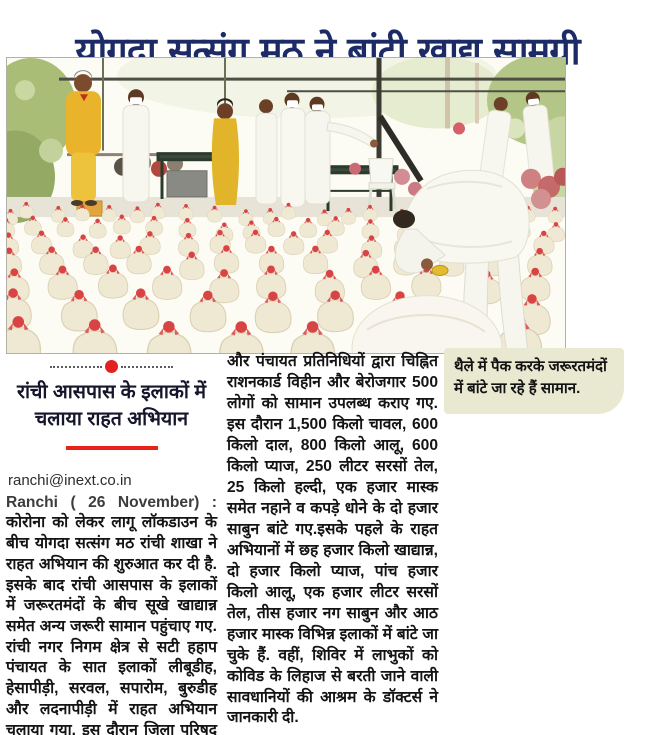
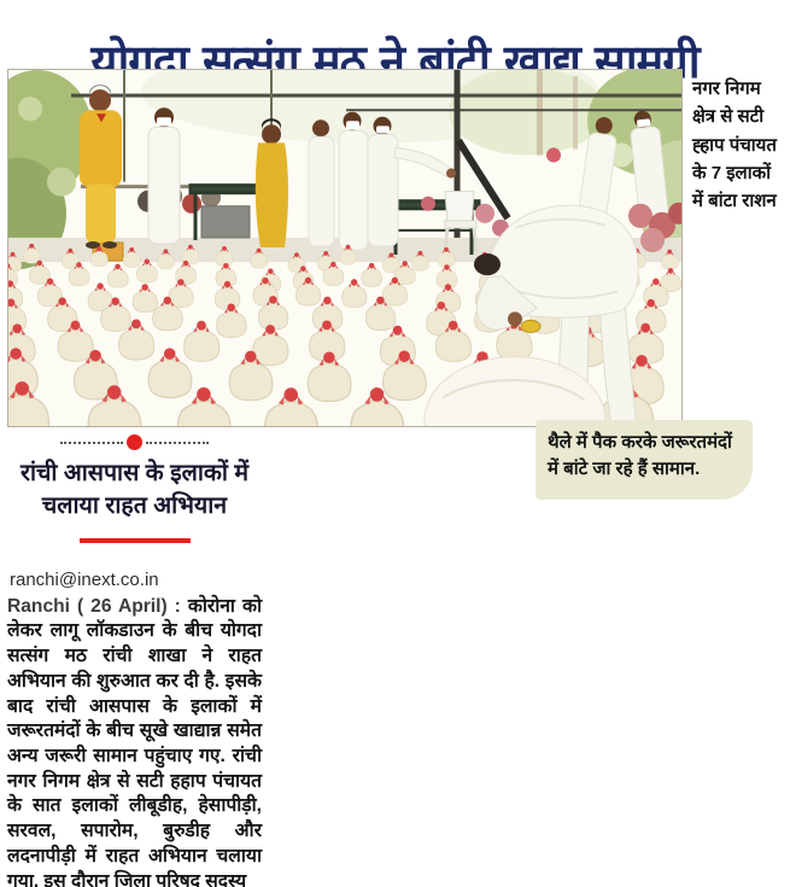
  योगदा सत्संग मठ ने बांटी खाद्य सामग्री
+ नगर निगम क्षेत्र से सटी ह्हाप पंचायत के 7 इलाकों में बांटा राशन
  थैले में पैक करके जरूरतमंदों में बांटे जा रहे हैं सामान.
  रांची आसपास के इलाकों में चलाया राहत अभियान
  ranchi@inext.co.in
- Ranchi ( 26 November) : कोरोना को लेकर लागू लॉकडाउन के बीच योगदा सत्संग मठ रांची शाखा ने राहत अभियान की शुरुआत कर दी है. इसके बाद रांची आसपास के इलाकों में जरूरतमंदों के बीच सूखे खाद्यान्न समेत अन्य जरूरी सामान पहुंचाए गए. रांची नगर निगम क्षेत्र से सटी हहाप पंचायत के सात इलाकों लीबूडीह, हेसापीड़ी, सरवल, सपारोम, बुरुडीह और लदनापीड़ी में राहत अभियान चलाया गया. इस दौरान जिला परिषद
+ Ranchi ( 26 April) : कोरोना को लेकर लागू लॉकडाउन के बीच योगदा सत्संग मठ रांची शाखा ने राहत अभियान की शुरुआत कर दी है. इसके बाद रांची आसपास के इलाकों में जरूरतमंदों के बीच सूखे खाद्यान्न समेत अन्य जरूरी सामान पहुंचाए गए. रांची नगर निगम क्षेत्र से सटी हहाप पंचायत के सात इलाकों लीबूडीह, हेसापीड़ी, सरवल, सपारोम, बुरुडीह और लदनापीड़ी में राहत अभियान चलाया गया. इस दौरान जिला परिषद सदस्य
- और पंचायत प्रतिनिधियों द्वारा चिह्नित राशनकार्ड विहीन और बेरोजगार 500 लोगों को सामान उपलब्ध कराए गए. इस दौरान 1,500 किलो चावल, 600 किलो दाल, 800 किलो आलू, 600 किलो प्याज, 250 लीटर सरसों तेल, 25 किलो हल्दी, एक हजार मास्क समेत नहाने व कपड़े धोने के दो हजार साबुन बांटे गए.इसके पहले के राहत अभियानों में छह हजार किलो खाद्यान्न, दो हजार किलो प्याज, पांच हजार किलो आलू, एक हजार लीटर सरसों तेल, तीस हजार नग साबुन और आठ हजार मास्क विभिन्न इलाकों में बांटे जा चुके हैं. वहीं, शिविर में लाभुकों को कोविड के लिहाज से बरती जाने वाली सावधानियों की आश्रम के डॉक्टर्स ने जानकारी दी.
